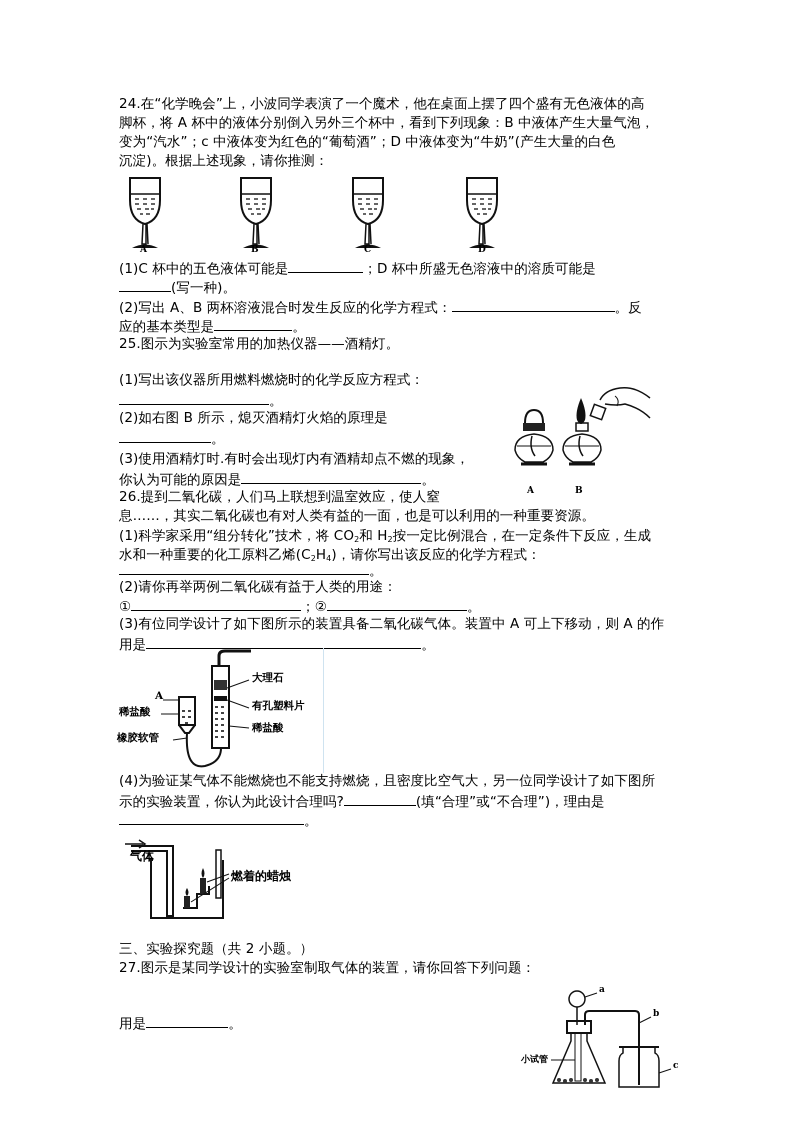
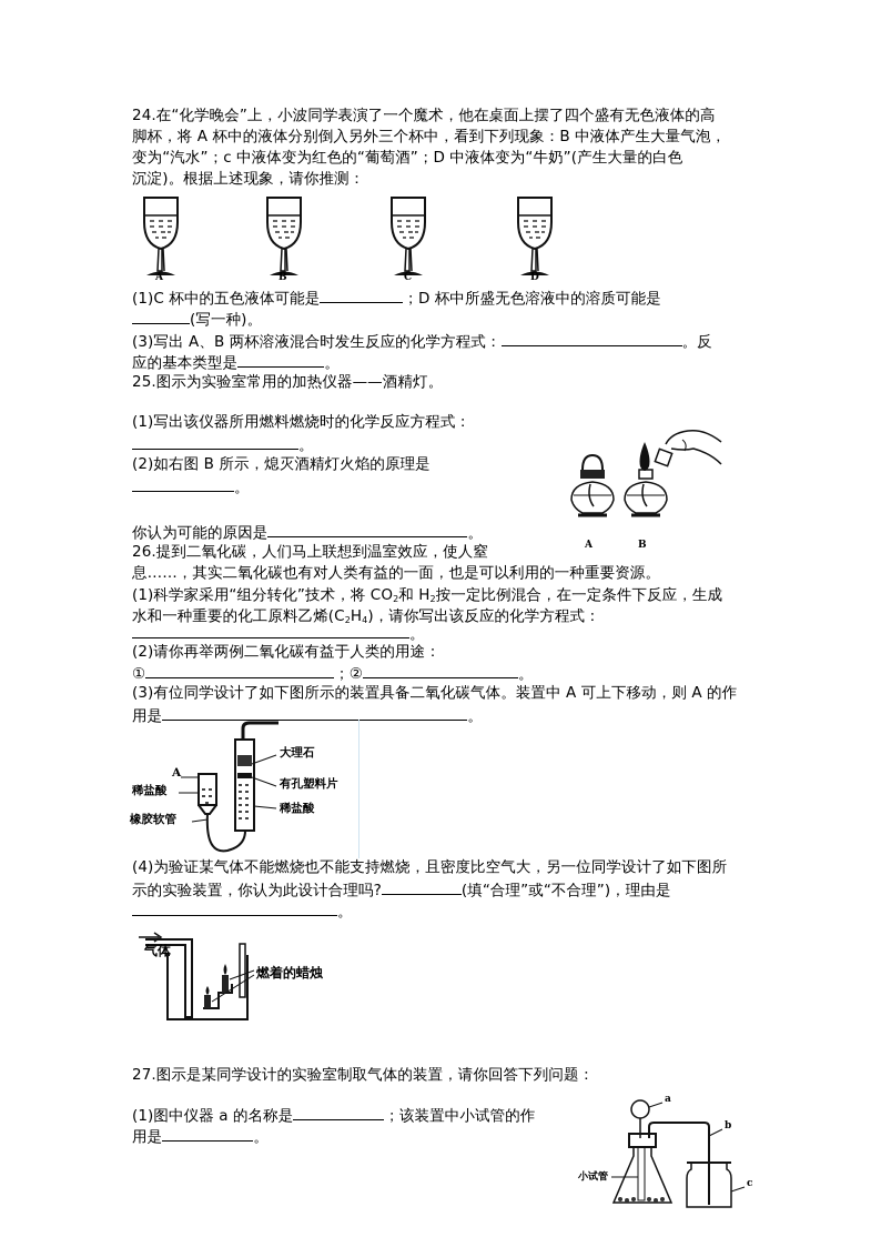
  24.在“化学晚会”上，小波同学表演了一个魔术，他在桌面上摆了四个盛有无色液体的高
  脚杯，将 A 杯中的液体分别倒入另外三个杯中，看到下列现象：B 中液体产生大量气泡，
  变为“汽水”；c 中液体变为红色的“葡萄酒”；D 中液体变为“牛奶”(产生大量的白色
  沉淀)。根据上述现象，请你推测：
  A
  B
  C
  D
  (1)C 杯中的五色液体可能是 ；D 杯中所盛无色溶液中的溶质可能是
  (写一种)。
- (2)写出 A、B 两杯溶液混合时发生反应的化学方程式： 。反
+ (3)写出 A、B 两杯溶液混合时发生反应的化学方程式： 。反
  应的基本类型是 。
  25.图示为实验室常用的加热仪器——酒精灯。
  (1)写出该仪器所用燃料燃烧时的化学反应方程式：
  。
  (2)如右图 B 所示，熄灭酒精灯火焰的原理是
  。
- (3)使用酒精灯时.有时会出现灯内有酒精却点不燃的现象，
  你认为可能的原因是 。
  A
  B
  26.提到二氧化碳，人们马上联想到温室效应，使人窒
  息……，其实二氧化碳也有对人类有益的一面，也是可以利用的一种重要资源。
  (1)科学家采用“组分转化”技术，将 CO2和 H2按一定比例混合，在一定条件下反应，生成
  水和一种重要的化工原料乙烯(C2H4)，请你写出该反应的化学方程式：
  。
  (2)请你再举两例二氧化碳有益于人类的用途：
  ① ；② 。
  (3)有位同学设计了如下图所示的装置具备二氧化碳气体。装置中 A 可上下移动，则 A 的作
  用是 。
  A
  稀盐酸
  橡胶软管
  大理石
  有孔塑料片
  稀盐酸
  (4)为验证某气体不能燃烧也不能支持燃烧，且密度比空气大，另一位同学设计了如下图所
  示的实验装置，你认为此设计合理吗? (填“合理”或“不合理”)，理由是
  。
  气体
  燃着的蜡烛
- 三、实验探究题（共 2 小题。）
  27.图示是某同学设计的实验室制取气体的装置，请你回答下列问题：
+ (1)图中仪器 a 的名称是 ；该装置中小试管的作
  用是 。
  a
  b
  c
  小试管
